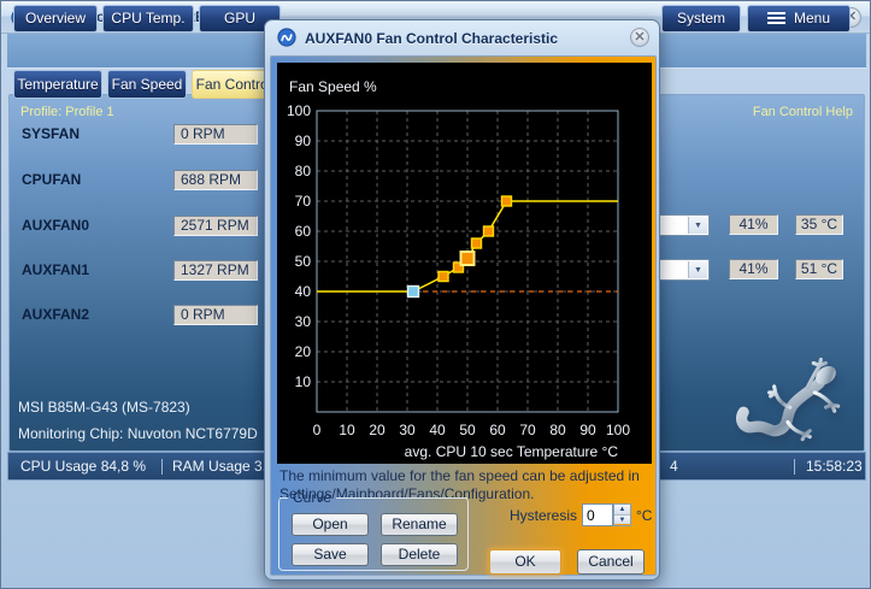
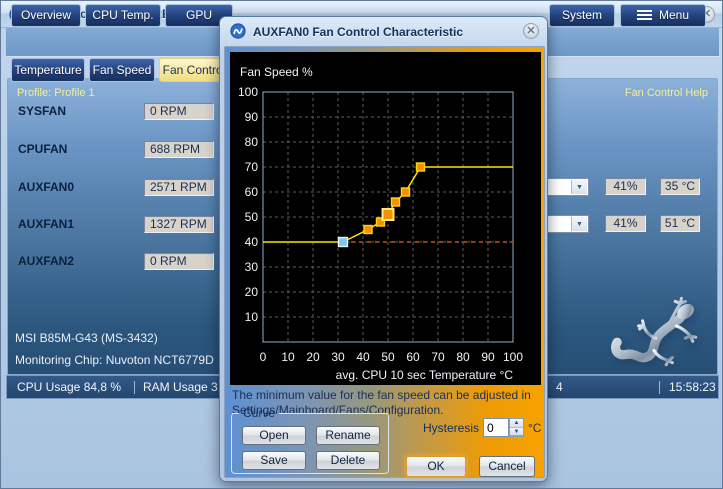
  ✕
  Overview
  CPU Temp.
  GPU
  System
  Menu
  Temperature
  Fan Speed
  Fan Contr
  Profile: Profile 1
  Fan Control Help
  SYSFAN
  0 RPM
  CPUFAN
  688 RPM
  AUXFAN0
  2571 RPM
  AUXFAN1
  1327 RPM
  AUXFAN2
  0 RPM
  41%
  35 °C
  41%
  51 °C
- MSI B85M-G43 (MS-7823)
+ MSI B85M-G43 (MS-3432)
  Monitoring Chip: Nuvoton NCT6779D
  CPU Usage 84,8 %
  4
  15:58:23
  AUXFAN0 Fan Control Characteristic
  ✕
  0
  10
  20
  30
  40
  50
  60
  70
  80
  90
  100
  10
  20
  30
  40
  50
  60
  70
  80
  90
  100
  Fan Speed %
  avg. CPU 10 sec Temperature °C
  The minimum value for the fan speed can be adjusted in
  Settings/Mainboard/Fans/Configuration.
  Curve
  Open
  Rename
  Save
  Delete
  Hysteresis
  0
  °C
  OK
  Cancel
